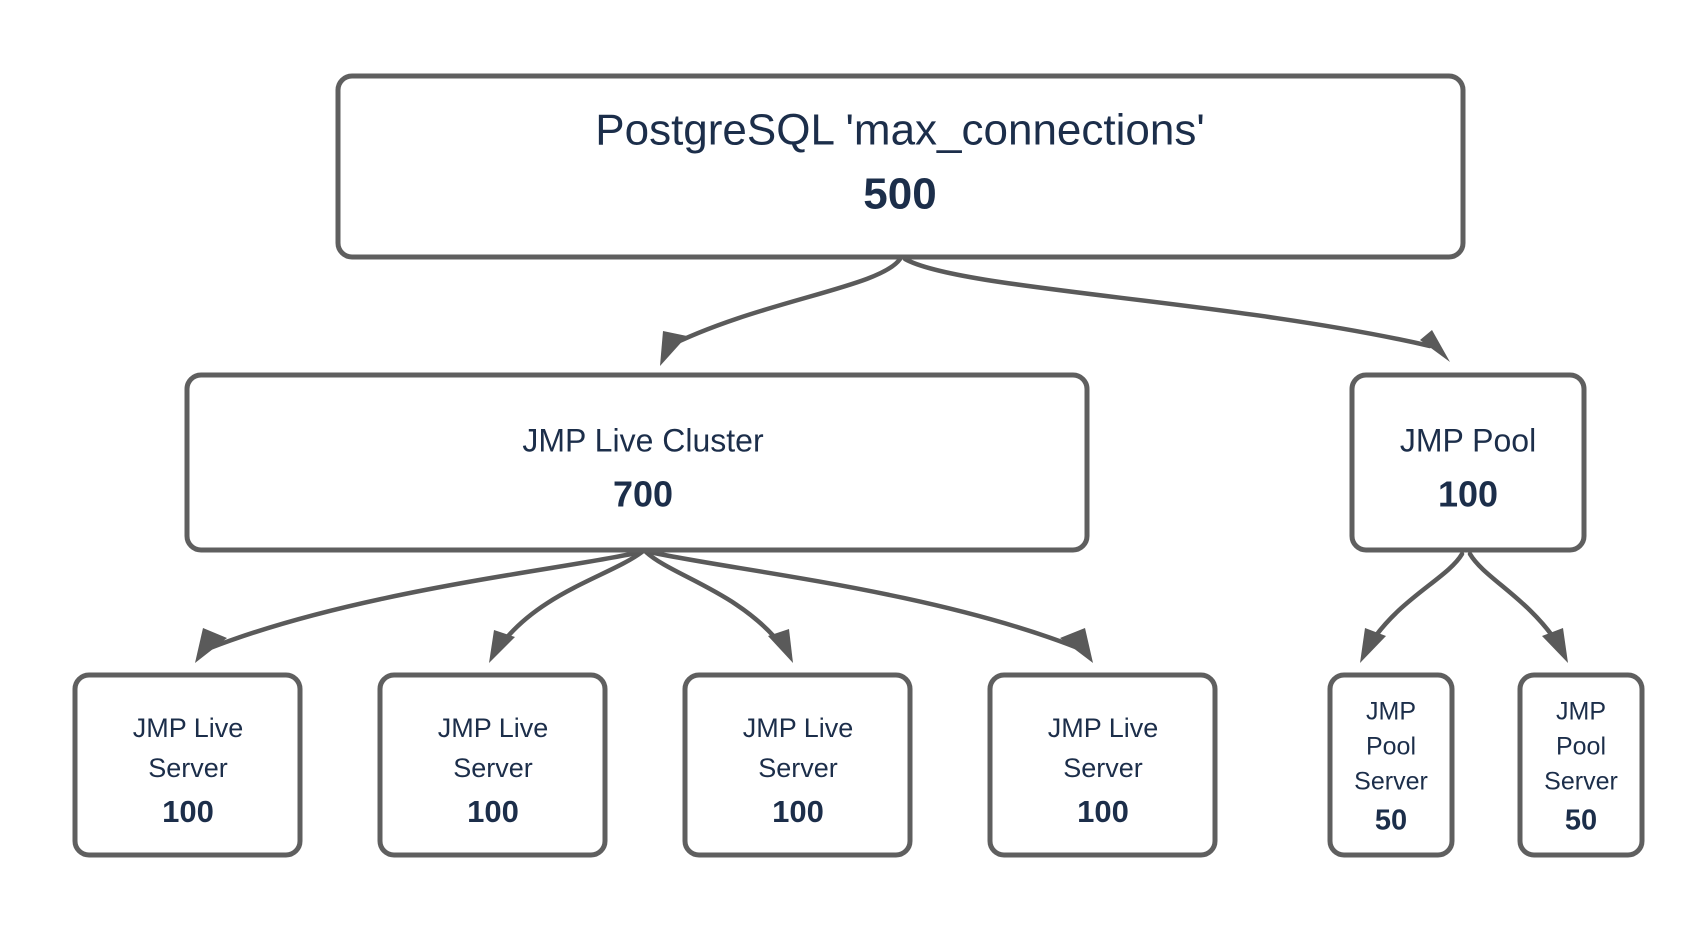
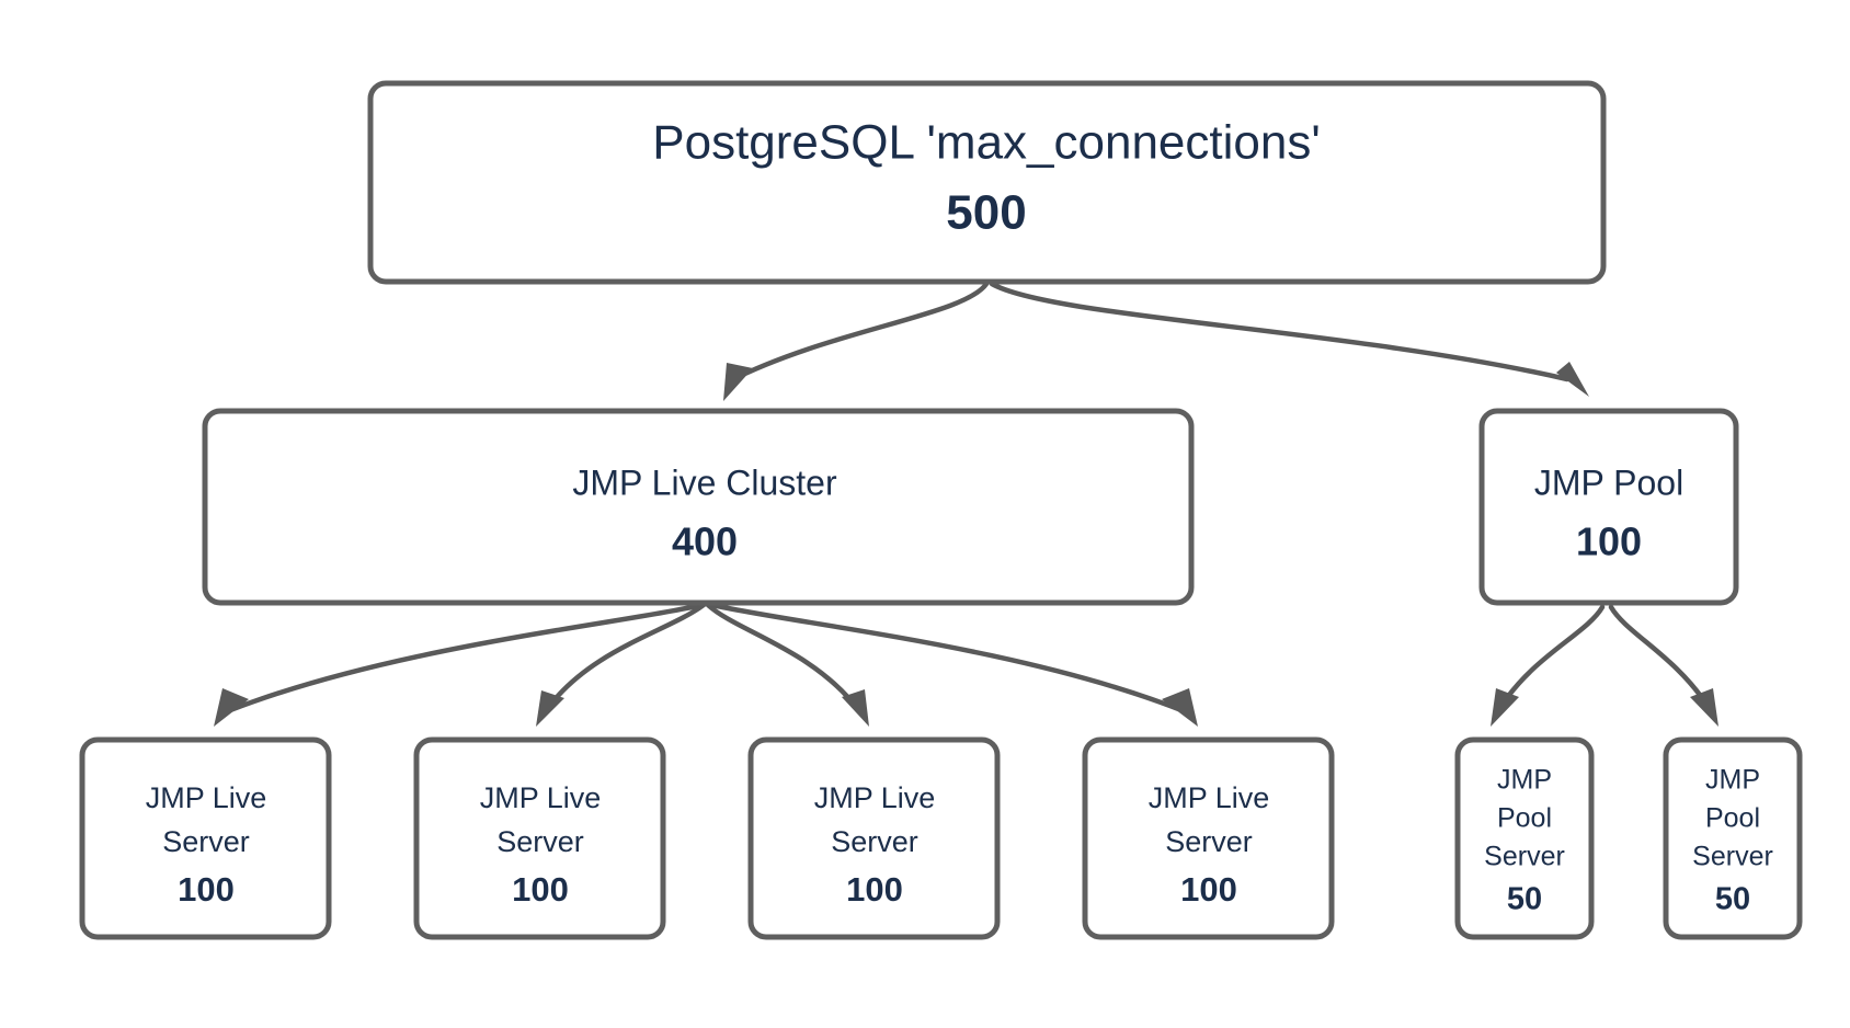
  PostgreSQL 'max_connections'
  500
  JMP Live Cluster
- 700
+ 400
  JMP Pool
  100
  JMP Live
  Server
  100
  JMP Live
  Server
  100
  JMP Live
  Server
  100
  JMP Live
  Server
  100
  JMP
  Pool
  Server
  50
  JMP
  Pool
  Server
  50
